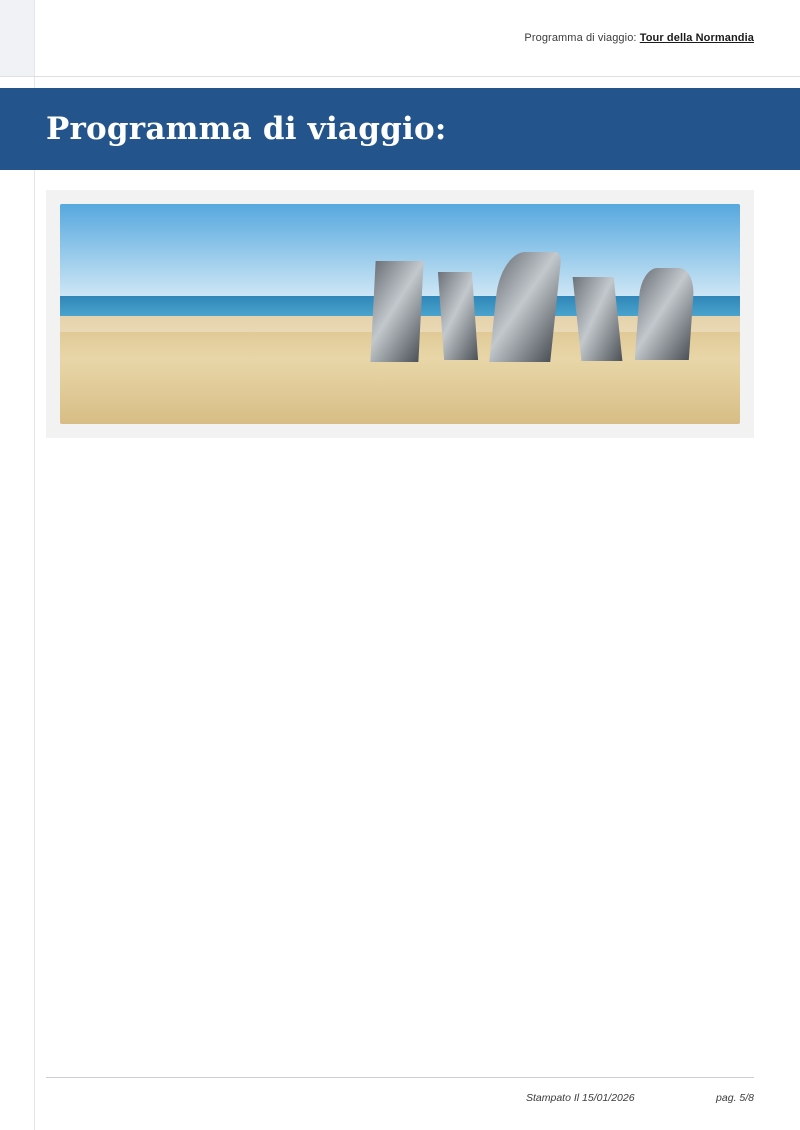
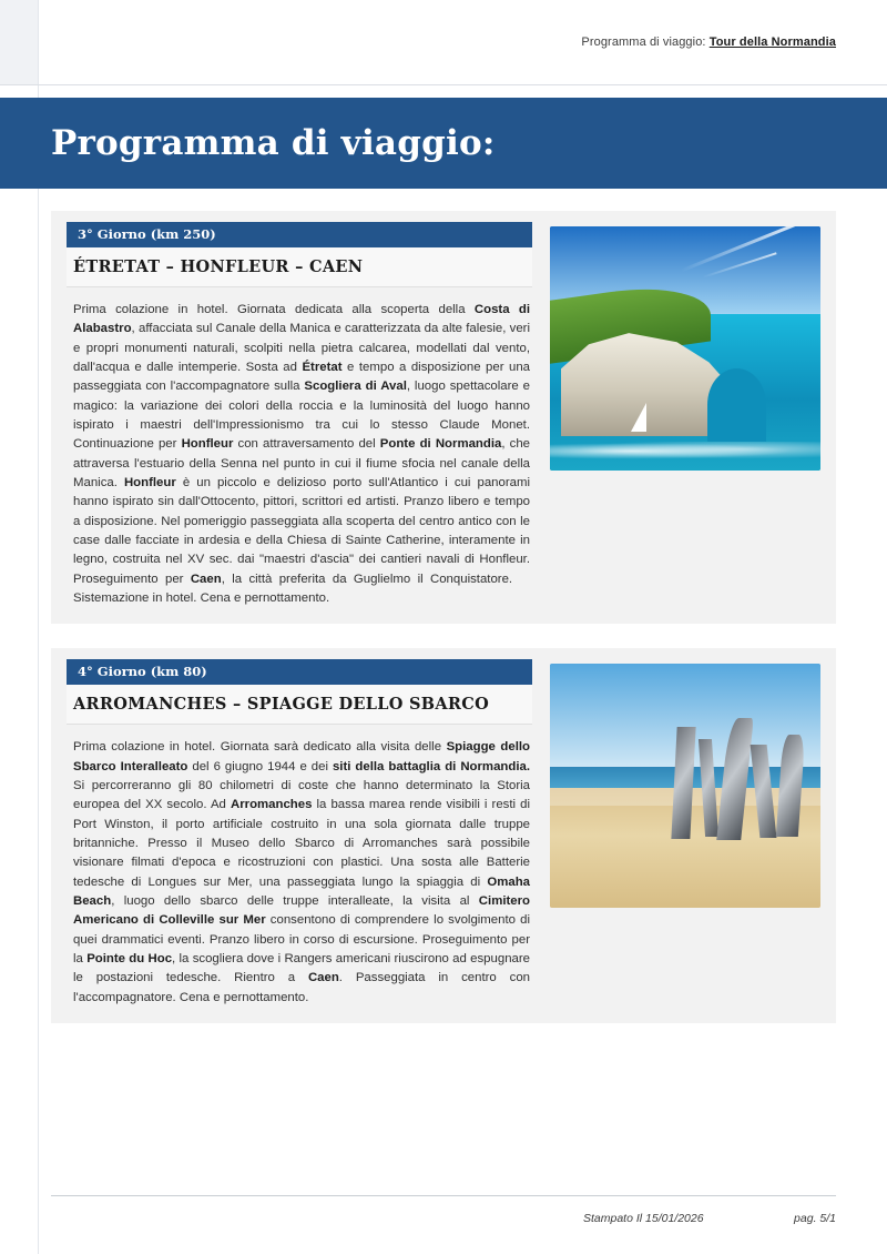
  Programma di viaggio: Tour della Normandia
  Programma di viaggio:
+ 3° Giorno (km 250)
+ ÉTRETAT – HONFLEUR – CAEN
+ Prima colazione in hotel. Giornata dedicata alla scoperta della Costa di Alabastro, affacciata sul Canale della Manica e caratterizzata da alte falesie, veri e propri monumenti naturali, scolpiti nella pietra calcarea, modellati dal vento, dall'acqua e dalle intemperie. Sosta ad Étretat e tempo a disposizione per una passeggiata con l'accompagnatore sulla Scogliera di Aval, luogo spettacolare e magico: la variazione dei colori della roccia e la luminosità del luogo hanno ispirato i maestri dell'Impressionismo tra cui lo stesso Claude Monet. Continuazione per Honfleur con attraversamento del Ponte di Normandia, che attraversa l'estuario della Senna nel punto in cui il fiume sfocia nel canale della Manica. Honfleur è un piccolo e delizioso porto sull'Atlantico i cui panorami hanno ispirato sin dall'Ottocento, pittori, scrittori ed artisti. Pranzo libero e tempo a disposizione. Nel pomeriggio passeggiata alla scoperta del centro antico con le case dalle facciate in ardesia e della Chiesa di Sainte Catherine, interamente in legno, costruita nel XV sec. dai "maestri d'ascia" dei cantieri navali di Honfleur. Proseguimento per Caen, la città preferita da Guglielmo il Conquistatore. Sistemazione in hotel. Cena e pernottamento.
+ 4° Giorno (km 80)
+ ARROMANCHES – SPIAGGE DELLO SBARCO
+ Prima colazione in hotel. Giornata sarà dedicato alla visita delle Spiagge dello Sbarco Interalleato del 6 giugno 1944 e dei siti della battaglia di Normandia. Si percorreranno gli 80 chilometri di coste che hanno determinato la Storia europea del XX secolo. Ad Arromanches la bassa marea rende visibili i resti di Port Winston, il porto artificiale costruito in una sola giornata dalle truppe britanniche. Presso il Museo dello Sbarco di Arromanches sarà possibile visionare filmati d'epoca e ricostruzioni con plastici. Una sosta alle Batterie tedesche di Longues sur Mer, una passeggiata lungo la spiaggia di Omaha Beach, luogo dello sbarco delle truppe interalleate, la visita al Cimitero Americano di Colleville sur Mer consentono di comprendere lo svolgimento di quei drammatici eventi. Pranzo libero in corso di escursione. Proseguimento per la Pointe du Hoc, la scogliera dove i Rangers americani riuscirono ad espugnare le postazioni tedesche. Rientro a Caen. Passeggiata in centro con l'accompagnatore. Cena e pernottamento.
  Stampato Il 15/01/2026
- pag. 5/8
+ pag. 5/1
